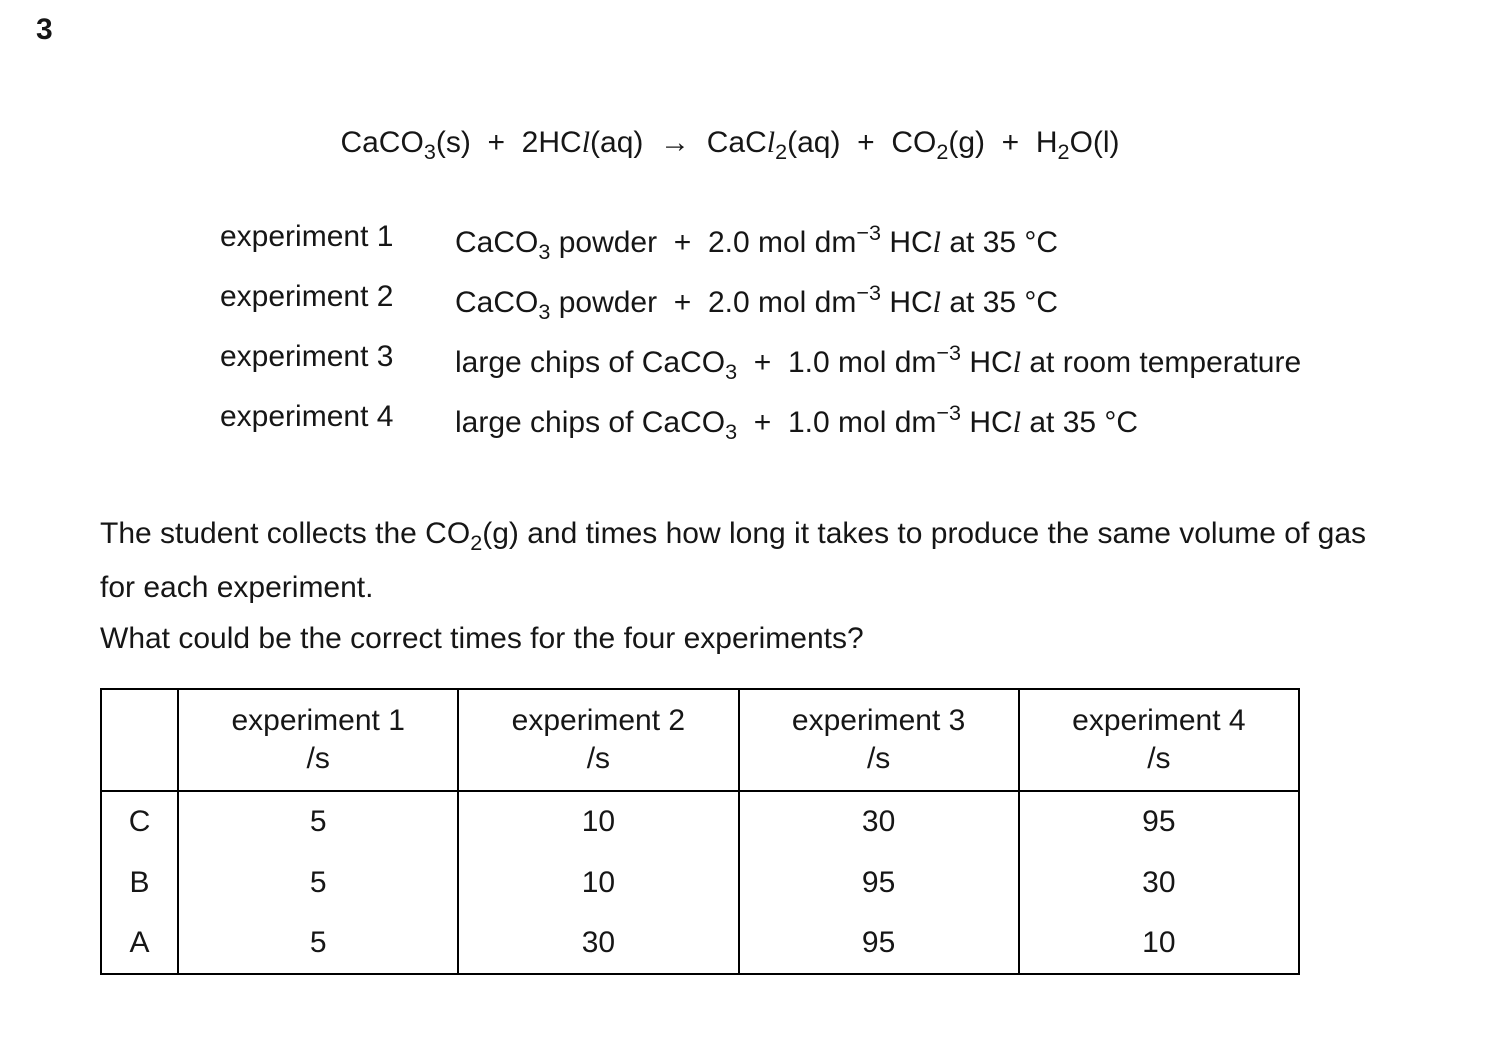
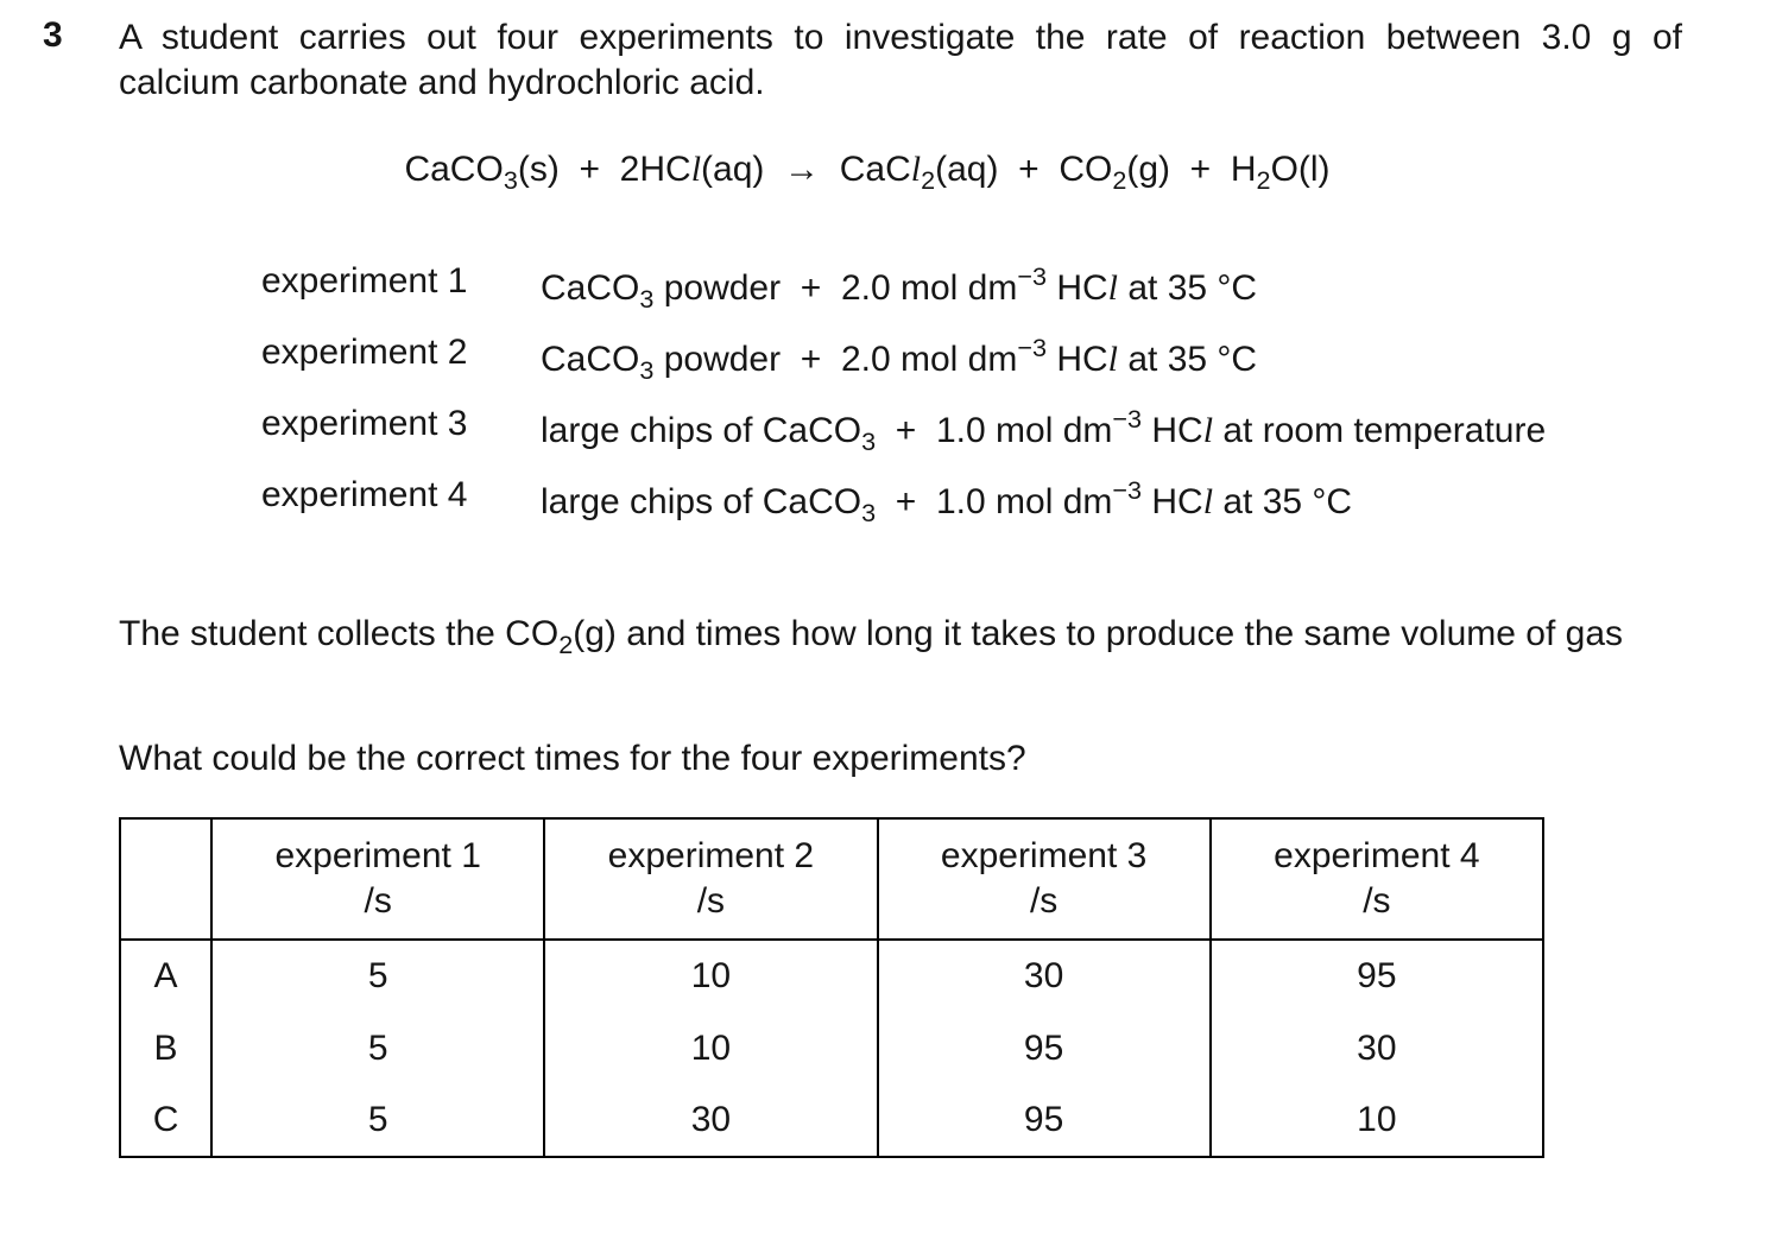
  3
+ A student carries out four experiments to investigate the rate of reaction between 3.0 g of
+ calcium carbonate and hydrochloric acid.
  CaCO3(s) + 2HCl(aq) → CaCl2(aq) + CO2(g) + H2O(l)
  experiment 1
  CaCO3 powder + 2.0 mol dm−3 HCl at 35 °C
  experiment 2
  CaCO3 powder + 2.0 mol dm−3 HCl at 35 °C
  experiment 3
  large chips of CaCO3 + 1.0 mol dm−3 HCl at room temperature
  experiment 4
  large chips of CaCO3 + 1.0 mol dm−3 HCl at 35 °C
  The student collects the CO2(g) and times how long it takes to produce the same volume of gas
- for each experiment.
  What could be the correct times for the four experiments?
  	experiment 1 /s	experiment 2 /s	experiment 3 /s	experiment 4 /s
- C	5	10	30	95
+ A	5	10	30	95
  B	5	10	95	30
- A	5	30	95	10
+ C	5	30	95	10
